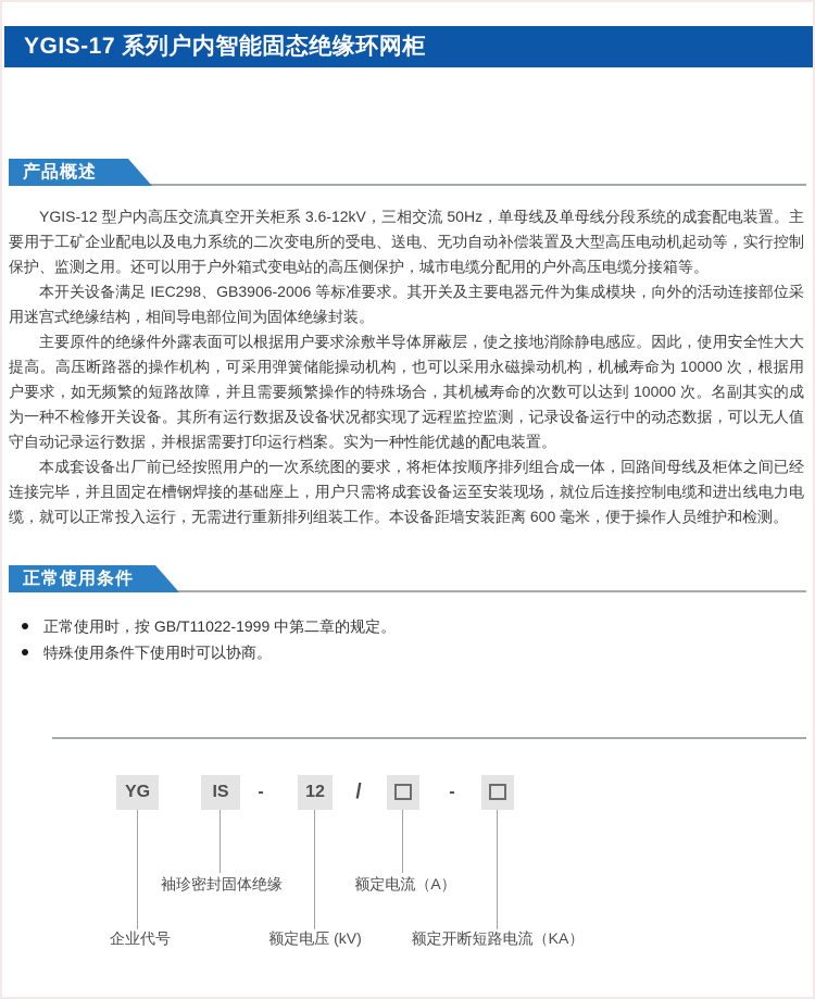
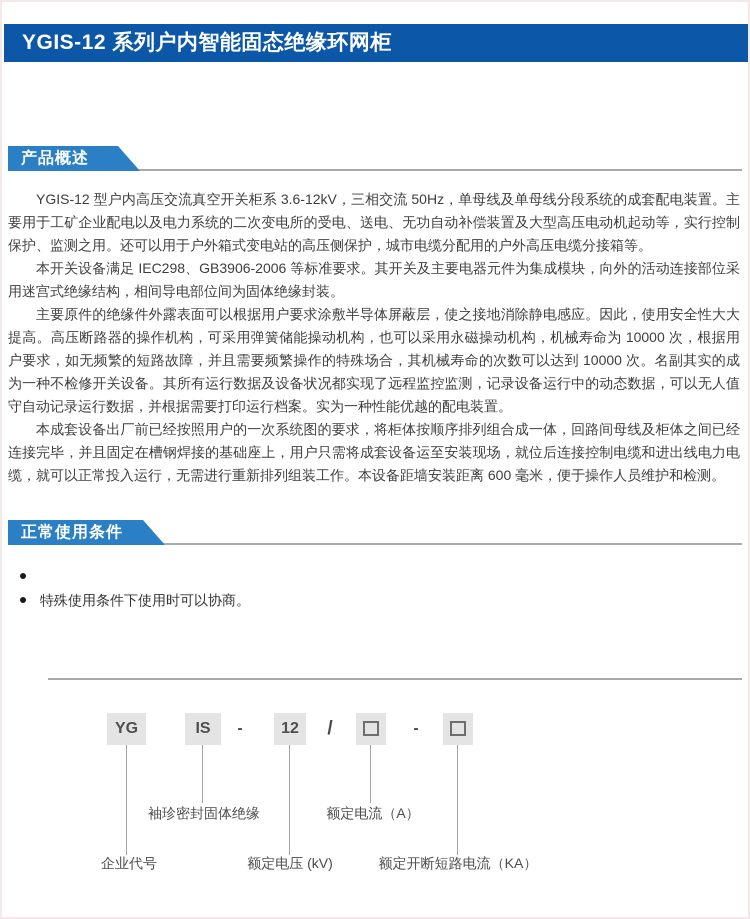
- YGIS-17 系列户内智能固态绝缘环网柜
+ YGIS-12 系列户内智能固态绝缘环网柜
  产品概述
  YGIS-12 型户内高压交流真空开关柜系 3.6-12kV，三相交流 50Hz，单母线及单母线分段系统的成套配电装置。主要用于工矿企业配电以及电力系统的二次变电所的受电、送电、无功自动补偿装置及大型高压电动机起动等，实行控制保护、监测之用。还可以用于户外箱式变电站的高压侧保护，城市电缆分配用的户外高压电缆分接箱等。
  本开关设备满足 IEC298、GB3906-2006 等标准要求。其开关及主要电器元件为集成模块，向外的活动连接部位采用迷宫式绝缘结构，相间导电部位间为固体绝缘封装。
  主要原件的绝缘件外露表面可以根据用户要求涂敷半导体屏蔽层，使之接地消除静电感应。因此，使用安全性大大提高。高压断路器的操作机构，可采用弹簧储能操动机构，也可以采用永磁操动机构，机械寿命为 10000 次，根据用户要求，如无频繁的短路故障，并且需要频繁操作的特殊场合，其机械寿命的次数可以达到 10000 次。名副其实的成为一种不检修开关设备。其所有运行数据及设备状况都实现了远程监控监测，记录设备运行中的动态数据，可以无人值守自动记录运行数据，并根据需要打印运行档案。实为一种性能优越的配电装置。
  本成套设备出厂前已经按照用户的一次系统图的要求，将柜体按顺序排列组合成一体，回路间母线及柜体之间已经连接完毕，并且固定在槽钢焊接的基础座上，用户只需将成套设备运至安装现场，就位后连接控制电缆和进出线电力电缆，就可以正常投入运行，无需进行重新排列组装工作。本设备距墙安装距离 600 毫米，便于操作人员维护和检测。
  正常使用条件
- 正常使用时，按 GB/T11022-1999 中第二章的规定。
  特殊使用条件下使用时可以协商。
  YG
  IS
  -
  12
  /
  -
  袖珍密封固体绝缘
  额定电流（A）
  企业代号
  额定电压 (kV)
  额定开断短路电流（KA）
